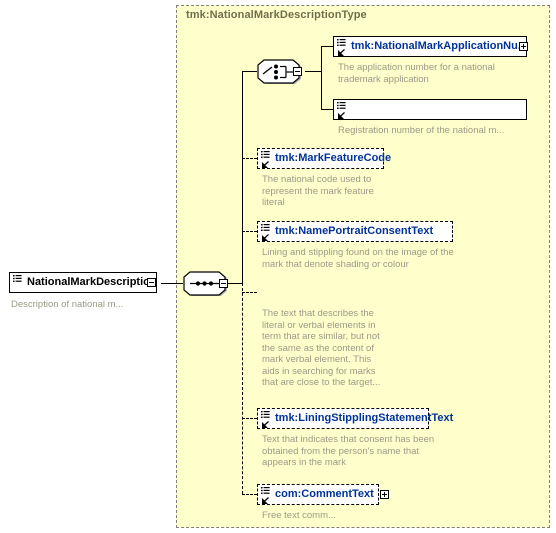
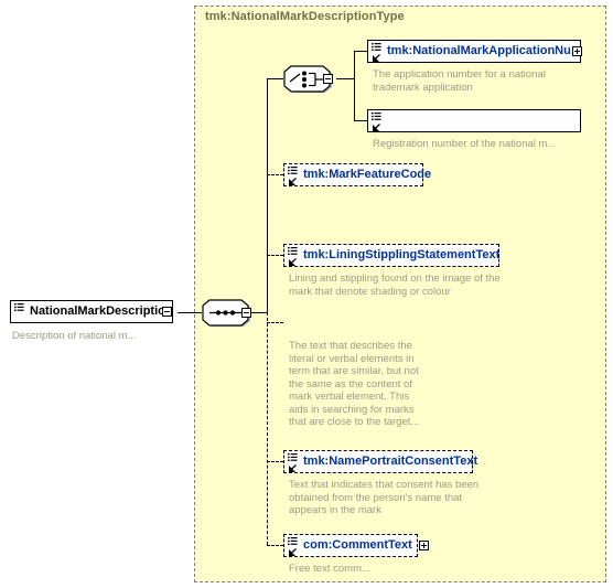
  tmk:NationalMarkDescriptionType
  NationalMarkDescripti
  Description of national m...
  tmk:NationalMarkApplicationNu
  The application number for a national
  trademark application
  Registration number of the national m...
  tmk:MarkFeatureCode
- The national code used to
- represent the mark feature
- literal
- tmk:NamePortraitConsentText
+ tmk:LiningStipplingStatementText
  Lining and stippling found on the image of the
  mark that denote shading or colour
  The text that describes the
  literal or verbal elements in
  term that are similar, but not
  the same as the content of
  mark verbal element. This
  aids in searching for marks
  that are close to the target...
- tmk:LiningStipplingStatementText
+ tmk:NamePortraitConsentText
  Text that indicates that consent has been
  obtained from the person's name that
  appears in the mark
  com:CommentText
  Free text comm...
